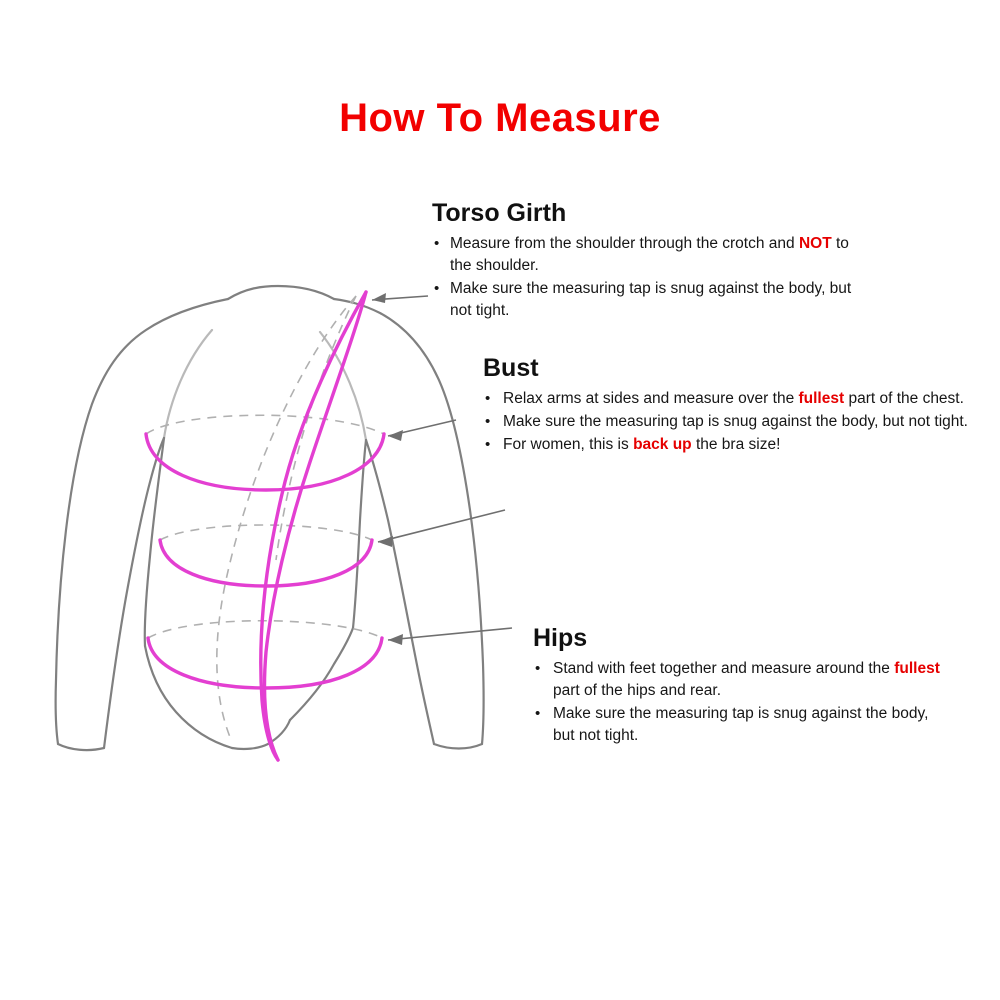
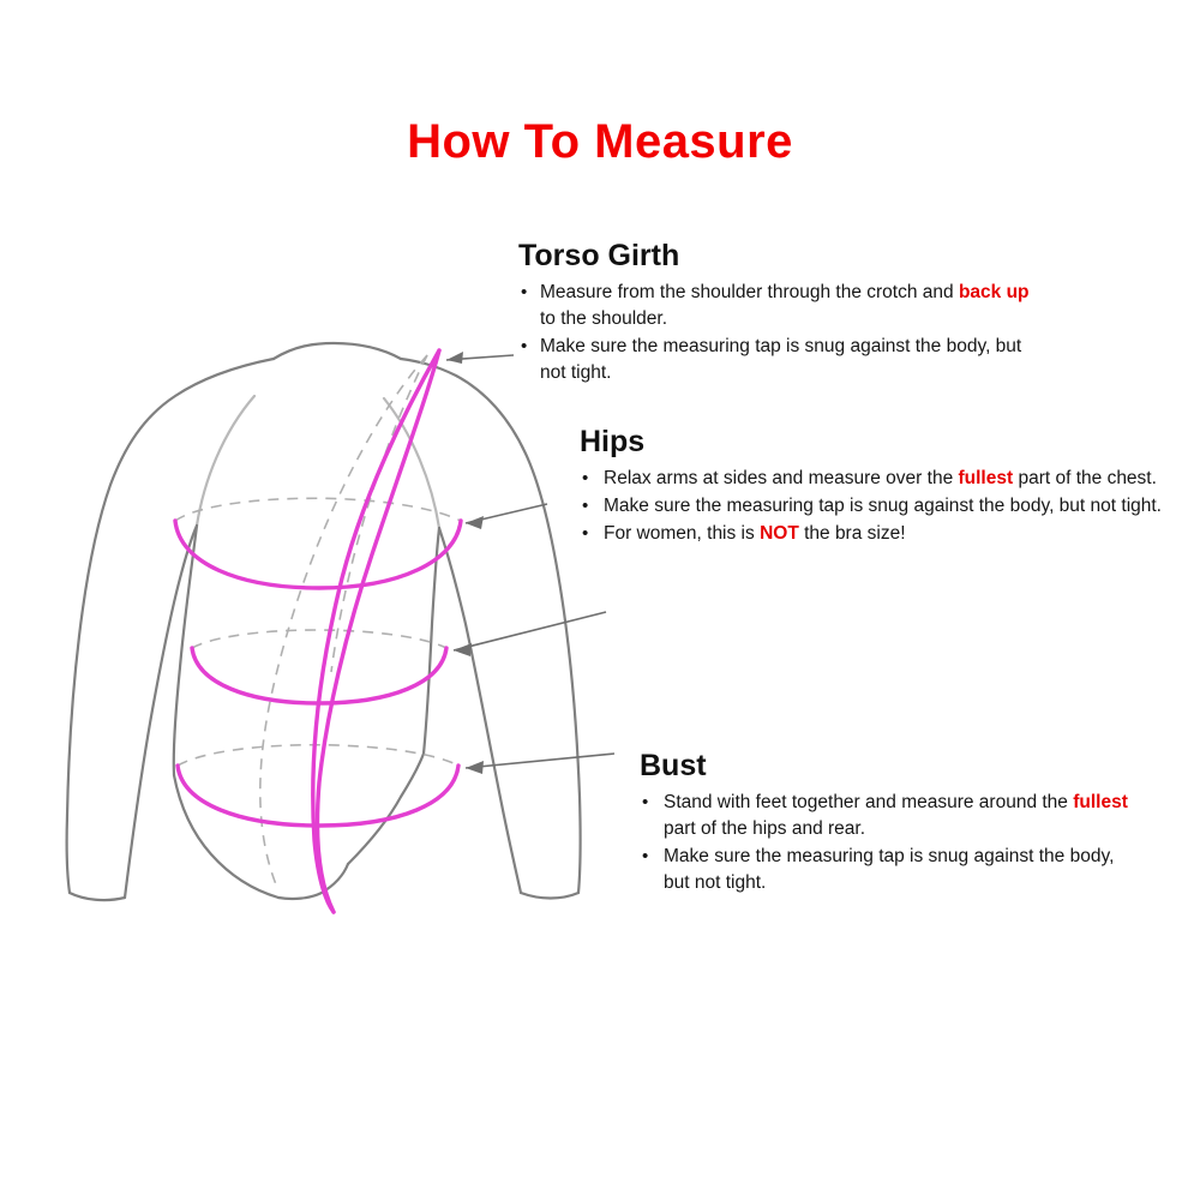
  How To Measure
  Torso Girth
- Measure from the shoulder through the crotch and NOT to the shoulder.
+ Measure from the shoulder through the crotch and back up to the shoulder.
  Make sure the measuring tap is snug against the body, but not tight.
- Bust
+ Hips
  Relax arms at sides and measure over the fullest part of the chest.
  Make sure the measuring tap is snug against the body, but not tight.
- For women, this is back up the bra size!
+ For women, this is NOT the bra size!
- Hips
+ Bust
  Stand with feet together and measure around the fullest part of the hips and rear.
  Make sure the measuring tap is snug against the body, but not tight.
